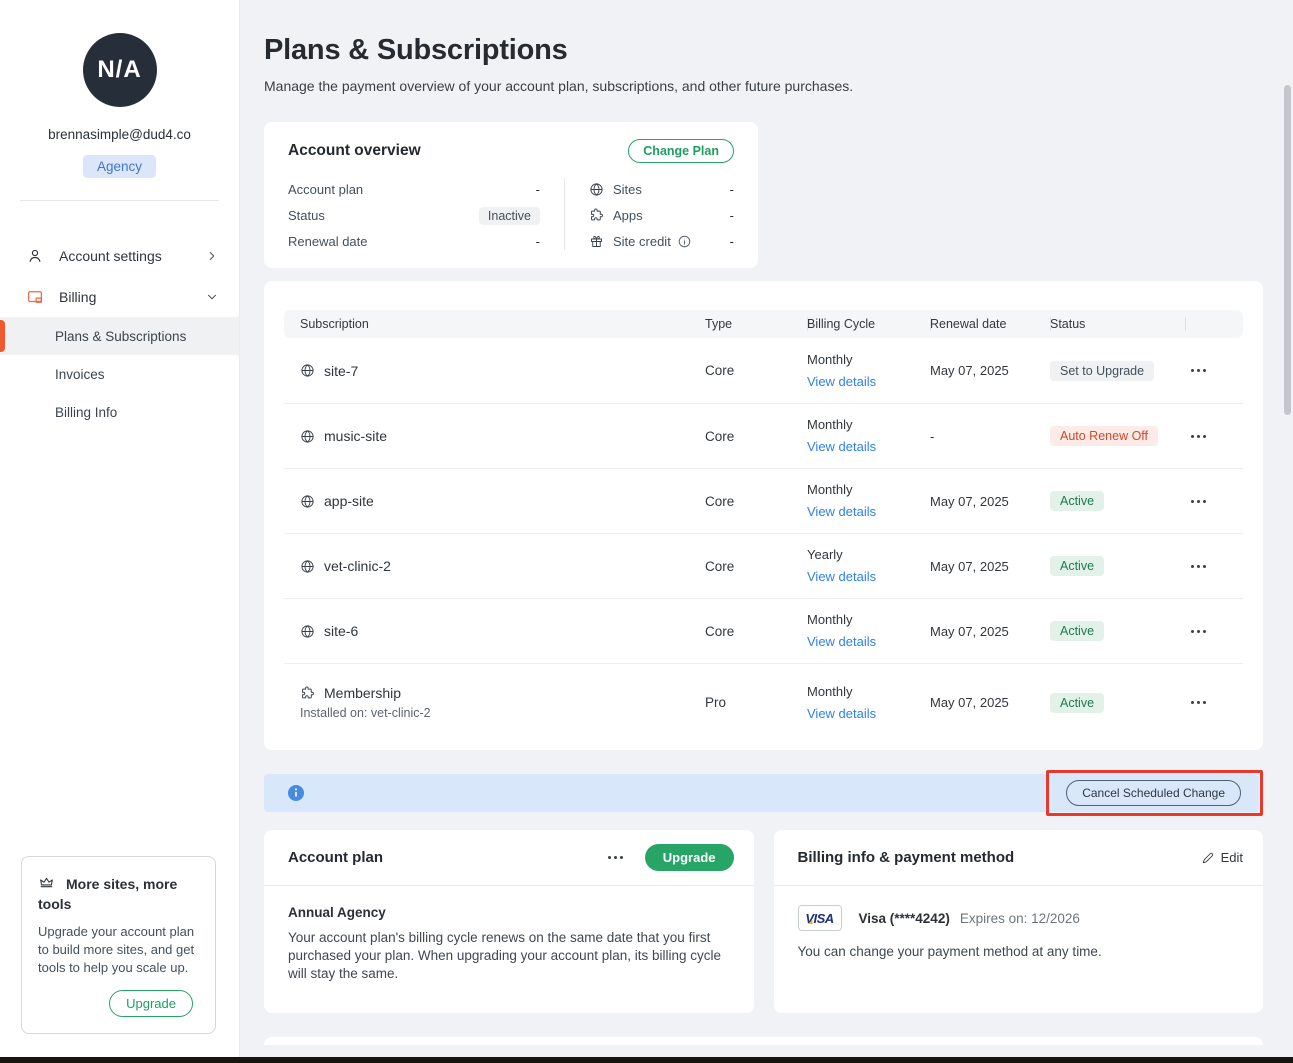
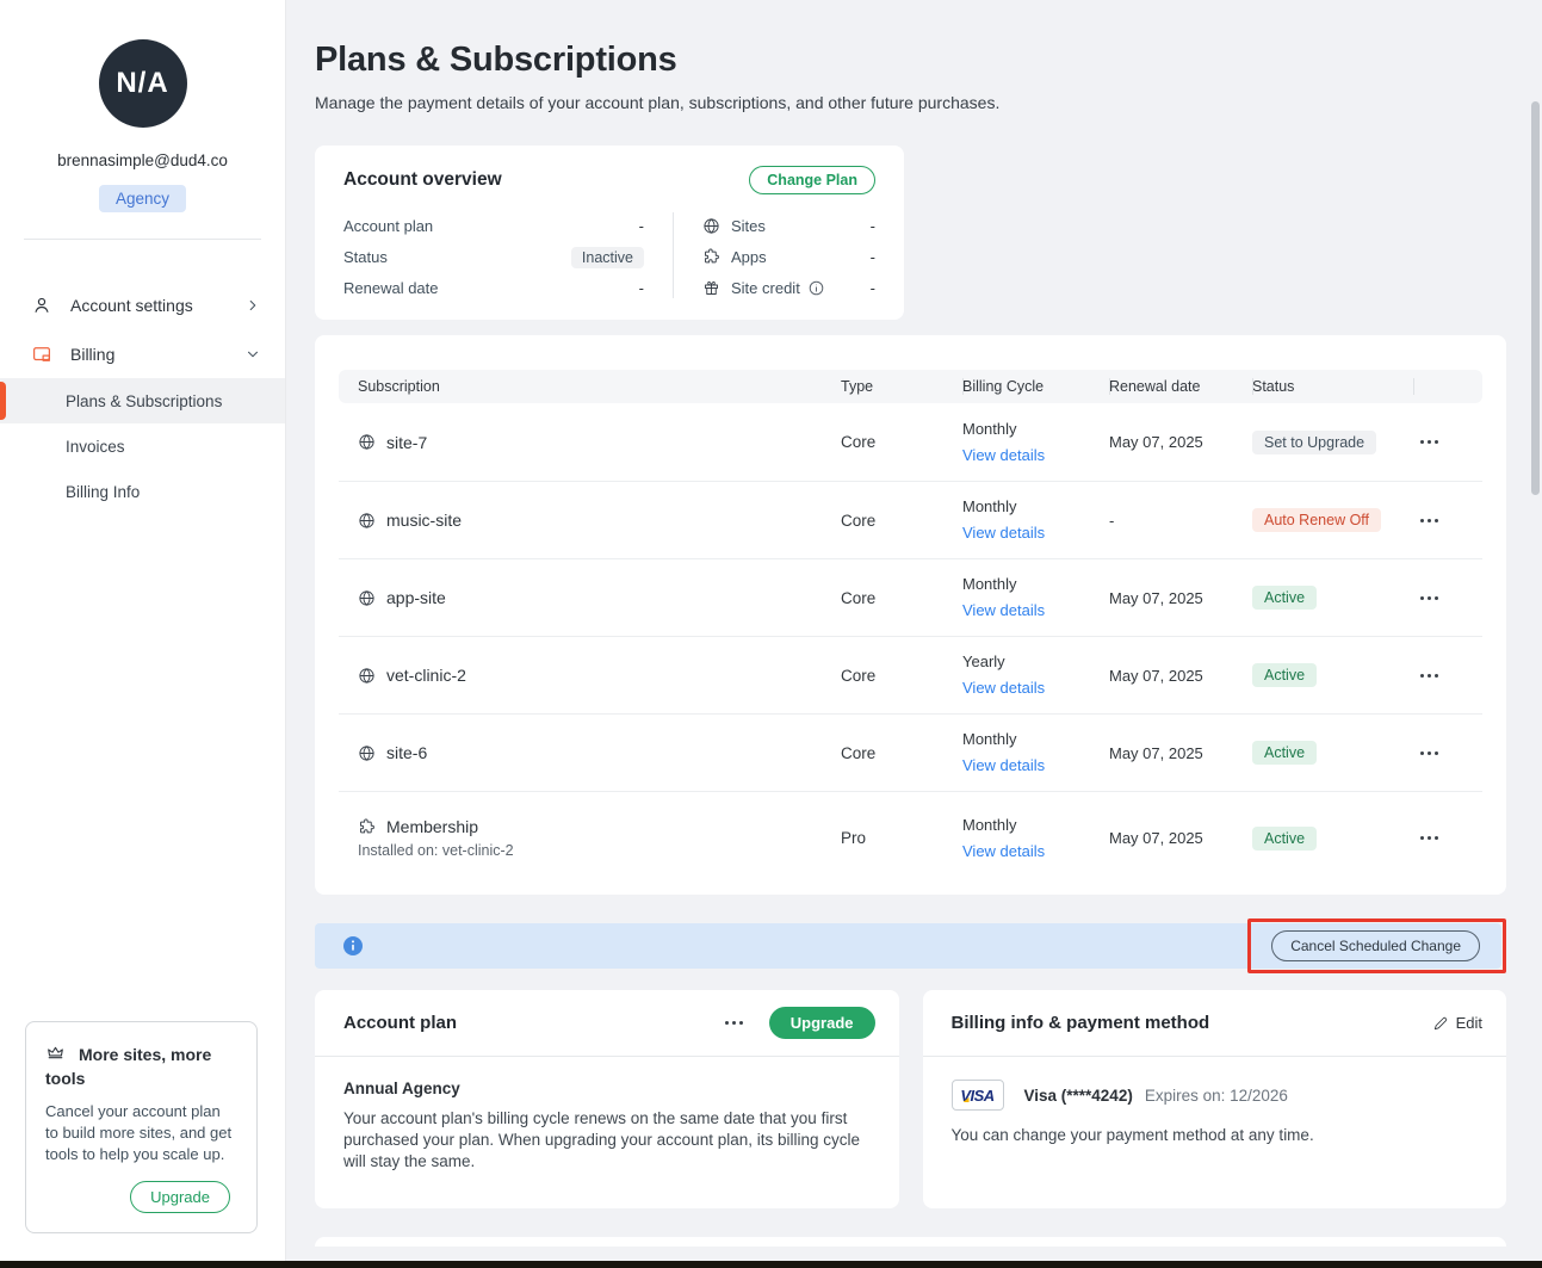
  N/A
  brennasimple@dud4.co
  Agency
  Account settings
  Billing
  Plans & Subscriptions
  Invoices
  Billing Info
  More sites, more tools
- Upgrade your account plan to build more sites, and get tools to help you scale up.
+ Cancel your account plan to build more sites, and get tools to help you scale up.
  Upgrade
  Plans & Subscriptions
- Manage the payment overview of your account plan, subscriptions, and other future purchases.
+ Manage the payment details of your account plan, subscriptions, and other future purchases.
  Account overview
  Change Plan
  Account plan
  -
  Status
  Inactive
  Renewal date
  -
  Sites
  -
  Apps
  -
  Site credit
  -
  Subscription
  Type
  Billing Cycle
  Renewal date
  Status
  site-7
  Core
  Monthly
  View details
  May 07, 2025
  Set to Upgrade
  music-site
  Core
  Monthly
  View details
  -
  Auto Renew Off
  app-site
  Core
  Monthly
  View details
  May 07, 2025
  Active
  vet-clinic-2
  Core
  Yearly
  View details
  May 07, 2025
  Active
  site-6
  Core
  Monthly
  View details
  May 07, 2025
  Active
  Membership
  Installed on: vet-clinic-2
  Pro
  Monthly
  View details
  May 07, 2025
  Active
  Cancel Scheduled Change
  Account plan
  Upgrade
  Annual Agency
  Your account plan's billing cycle renews on the same date that you first purchased your plan. When upgrading your account plan, its billing cycle will stay the same.
  Billing info & payment method
  Edit
  VISA
  Visa (****4242)
  Expires on: 12/2026
  You can change your payment method at any time.
